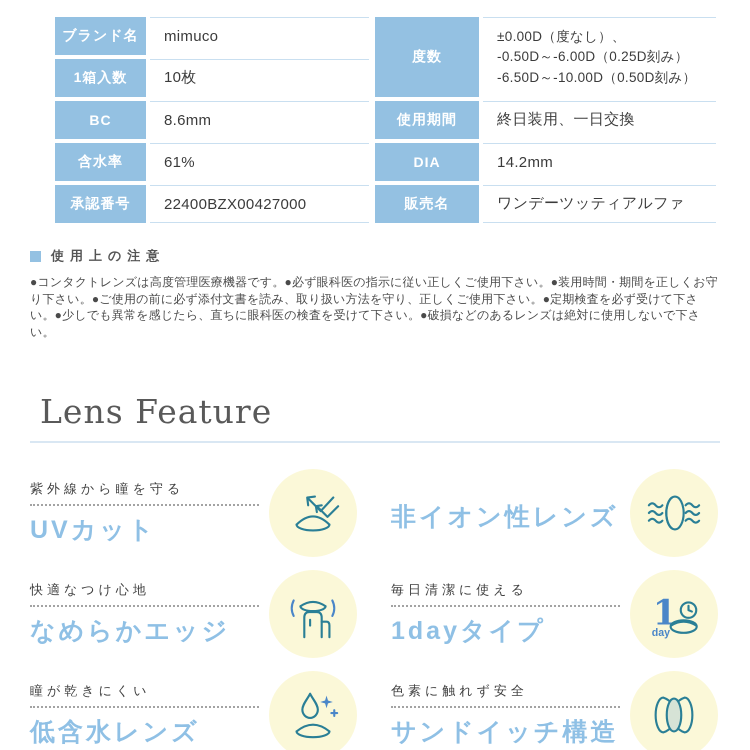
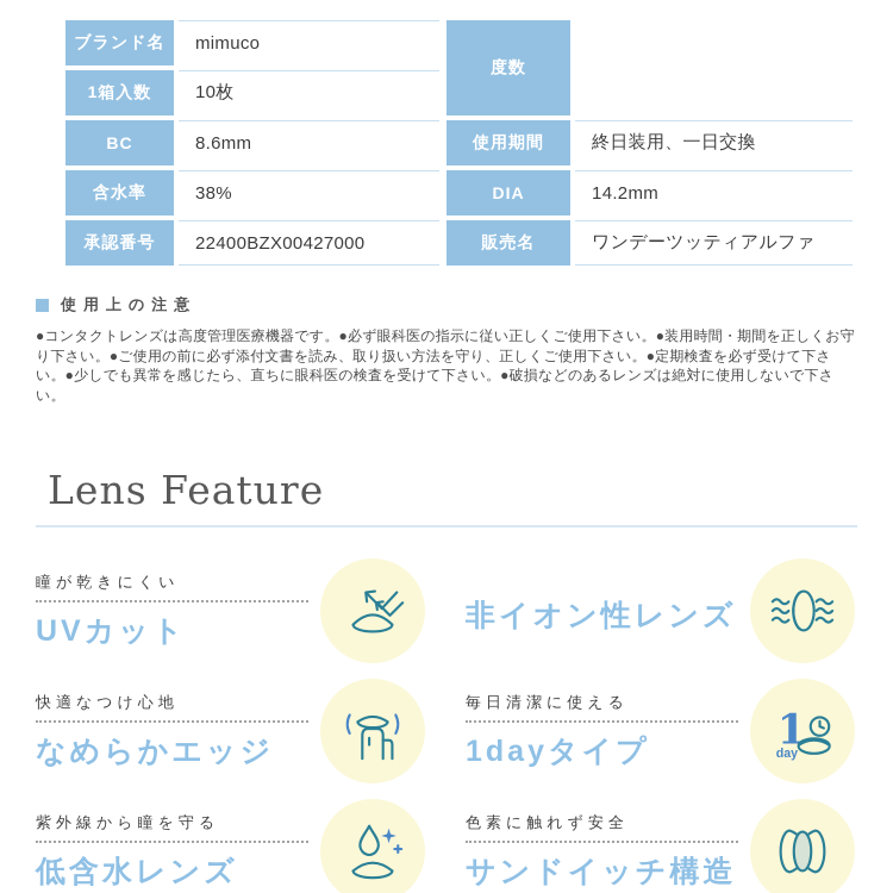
  ブランド名
  mimuco
  1箱入数
  10枚
  BC
  8.6mm
  含水率
- 61%
+ 38%
  承認番号
  22400BZX00427000
  度数
- ±0.00D（度なし）、
- -0.50D～-6.00D（0.25D刻み）
- -6.50D～-10.00D（0.50D刻み）
  使用期間
  終日装用、一日交換
  DIA
  14.2mm
  販売名
  ワンデーツッティアルファ
  使用上の注意
  ●コンタクトレンズは高度管理医療機器です。●必ず眼科医の指示に従い正しくご使用下さい。●装用時間・期間を正しくお守り下さい。●ご使用の前に必ず添付文書を読み、取り扱い方法を守り、正しくご使用下さい。●定期検査を必ず受けて下さい。●少しでも異常を感じたら、直ちに眼科医の検査を受けて下さい。●破損などのあるレンズは絶対に使用しないで下さい。
  Lens Feature
- 紫外線から瞳を守る
+ 瞳が乾きにくい
  UVカット
  非イオン性レンズ
  快適なつけ心地
  なめらかエッジ
  毎日清潔に使える
  1dayタイプ
  1
  day
- 瞳が乾きにくい
+ 紫外線から瞳を守る
  低含水レンズ
  色素に触れず安全
  サンドイッチ構造
